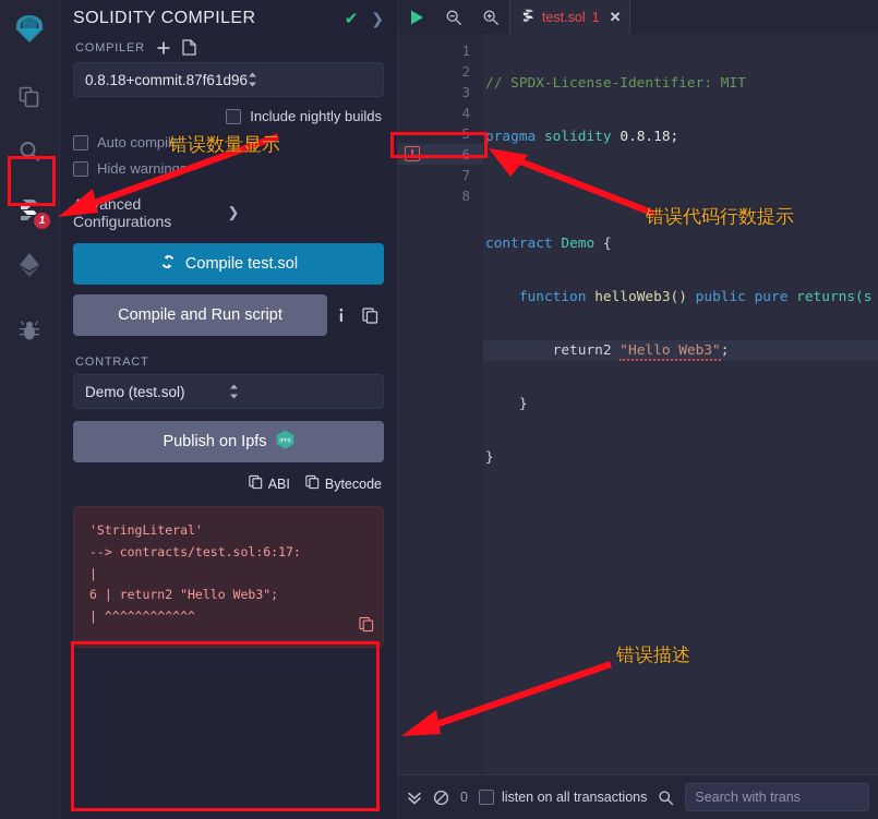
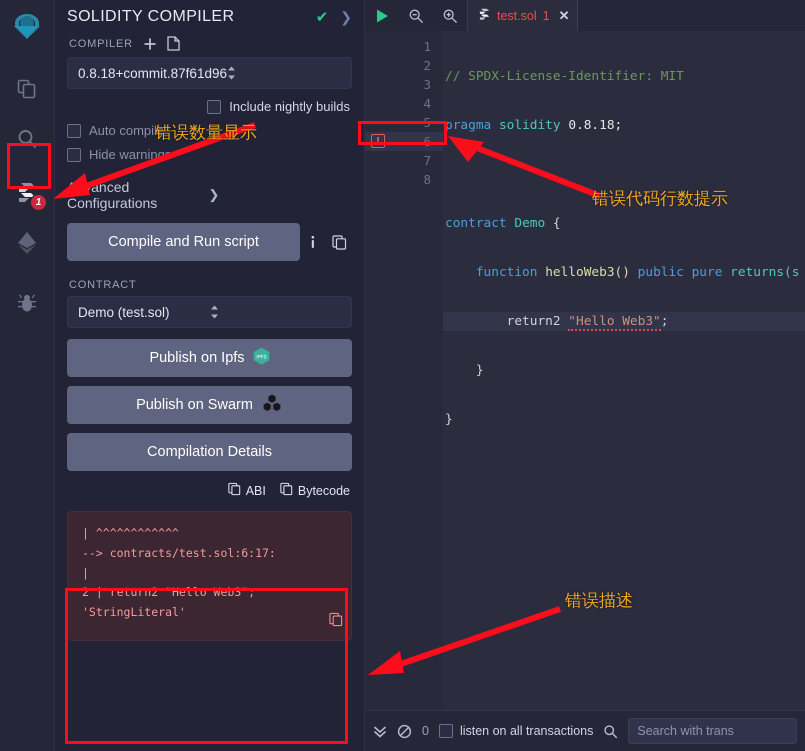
  1
  SOLIDITY COMPILER
  ✔
  ❯
  COMPILER
  0.8.18+commit.87f61d96
  Include nightly builds
  Auto compile
  Hide warning
  anced Configurations
  ❯
- Compile test.sol
  Compile and Run script
  CONTRACT
  Demo (test.sol)
  Publish on Ipfs
+ Publish on Swarm
+ Compilation Details
  ABI
  Bytecode
- 'StringLiteral'
+ | ^^^^^^^^^^^^
  --> contracts/test.sol:6:17:
  |
- 6 | return2 "Hello Web3";
+ 2 | return2 "Hello Web3";
- | ^^^^^^^^^^^^
+ 'StringLiteral'
  test.sol
  1
  ✕
  1
  2
  3
  4
  5
  !
  6
  7
  8
  // SPDX-License-Identifier: MIT
  pragma solidity 0.8.18;
  contract Demo {
  function helloWeb3() public pure returns(s
  return2 "Hello Web3";
  }
  }
  0
  listen on all transactions
  Search with trans
  错误数量显示
  错误代码行数提示
  错误描述
